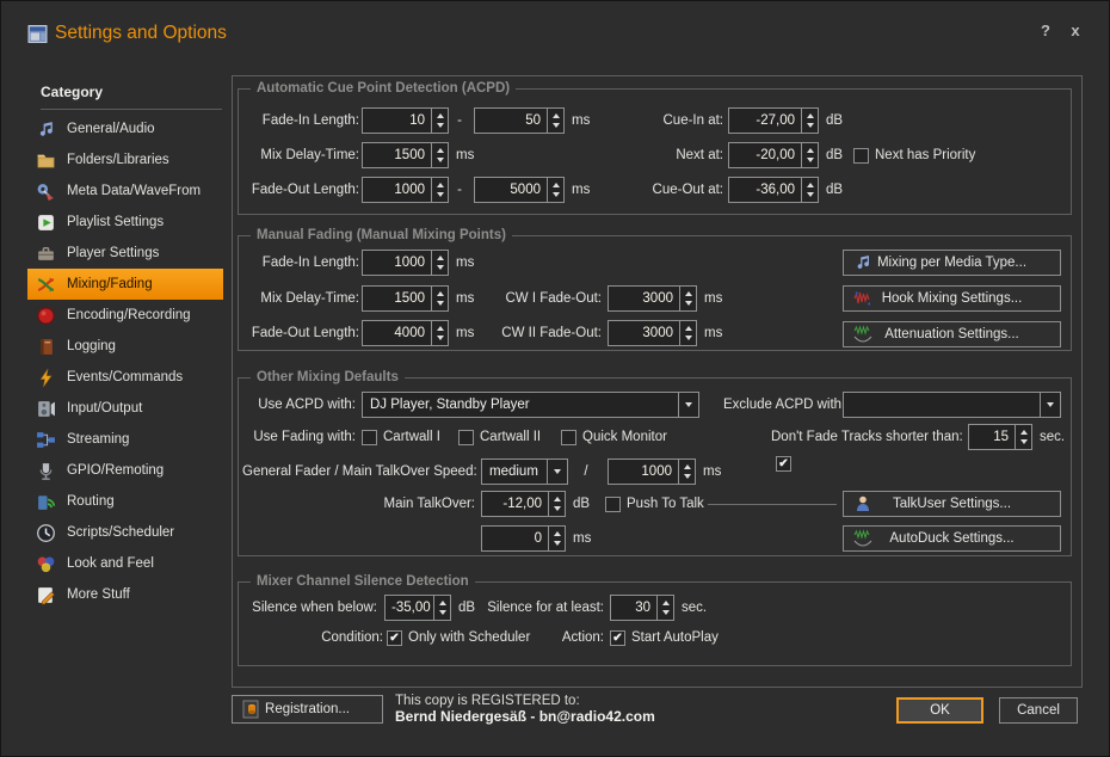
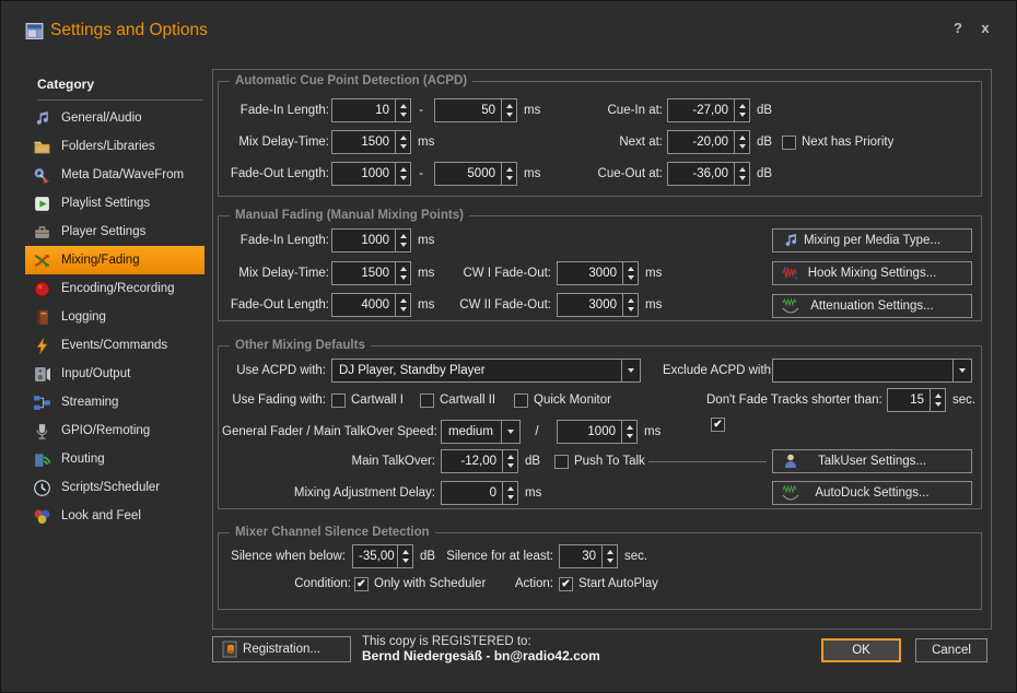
  Settings and Options
  ?
  x
  Category
  General/Audio
  Folders/Libraries
  Meta Data/WaveFrom
  Playlist Settings
  Player Settings
  Mixing/Fading
  Encoding/Recording
  Logging
  Events/Commands
  Input/Output
  Streaming
  GPIO/Remoting
  Routing
  Scripts/Scheduler
  Look and Feel
- More Stuff
  Automatic Cue Point Detection (ACPD)
  Fade-In Length:
  10
  -
  50
  ms
  Cue-In at:
  -27,00
  dB
  Mix Delay-Time:
  1500
  ms
  Next at:
  -20,00
  dB
  Next has Priority
  Fade-Out Length:
  1000
  -
  5000
  ms
  Cue-Out at:
  -36,00
  dB
  Manual Fading (Manual Mixing Points)
  Fade-In Length:
  1000
  ms
  Mixing per Media Type...
  Mix Delay-Time:
  1500
  ms
  CW I Fade-Out:
  3000
  ms
  Hook Mixing Settings...
  Fade-Out Length:
  4000
  ms
  CW II Fade-Out:
  3000
  ms
  Attenuation Settings...
  Other Mixing Defaults
  Use ACPD with:
  DJ Player, Standby Player
  Exclude ACPD with
  Use Fading with:
  Cartwall I
  Cartwall II
  Quick Monitor
  Don't Fade Tracks shorter than:
  15
  sec.
  ✔
  General Fader / Main TalkOver Speed:
  medium
  /
  1000
  ms
  Main TalkOver:
  -12,00
  dB
  Push To Talk
  TalkUser Settings...
+ Mixing Adjustment Delay:
  0
  ms
  AutoDuck Settings...
  Mixer Channel Silence Detection
  Silence when below:
  -35,00
  dB
  Silence for at least:
  30
  sec.
  Condition:
  ✔
  Only with Scheduler
  Action:
  ✔
  Start AutoPlay
  Registration...
  This copy is REGISTERED to:
  Bernd Niedergesäß - bn@radio42.com
  OK
  Cancel
